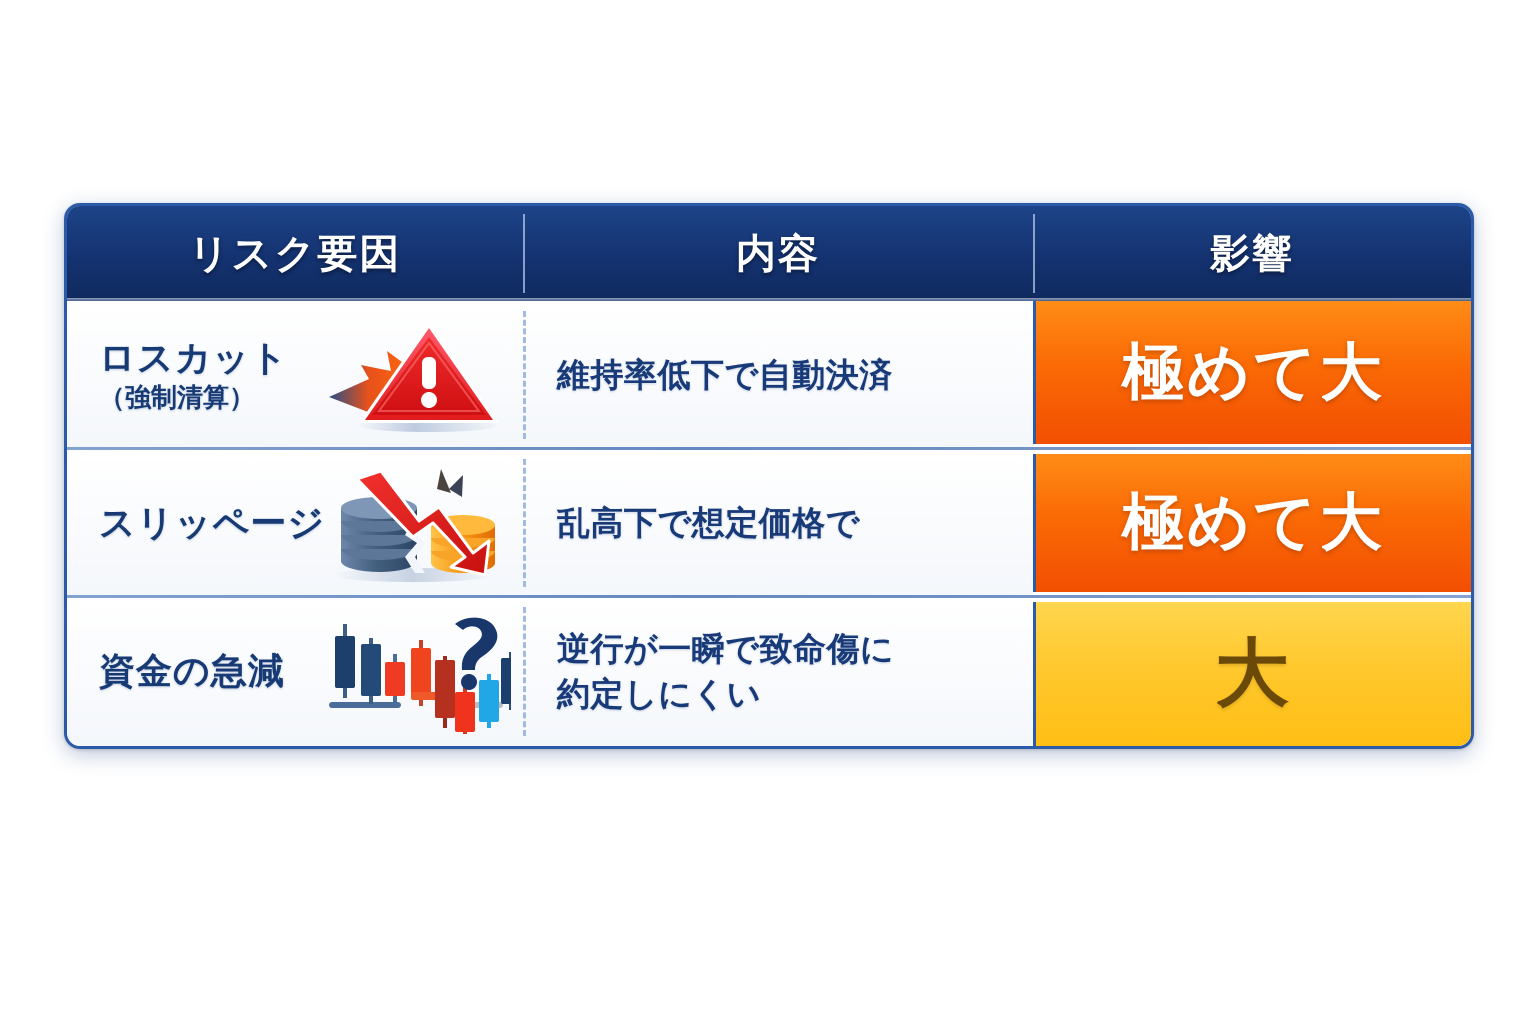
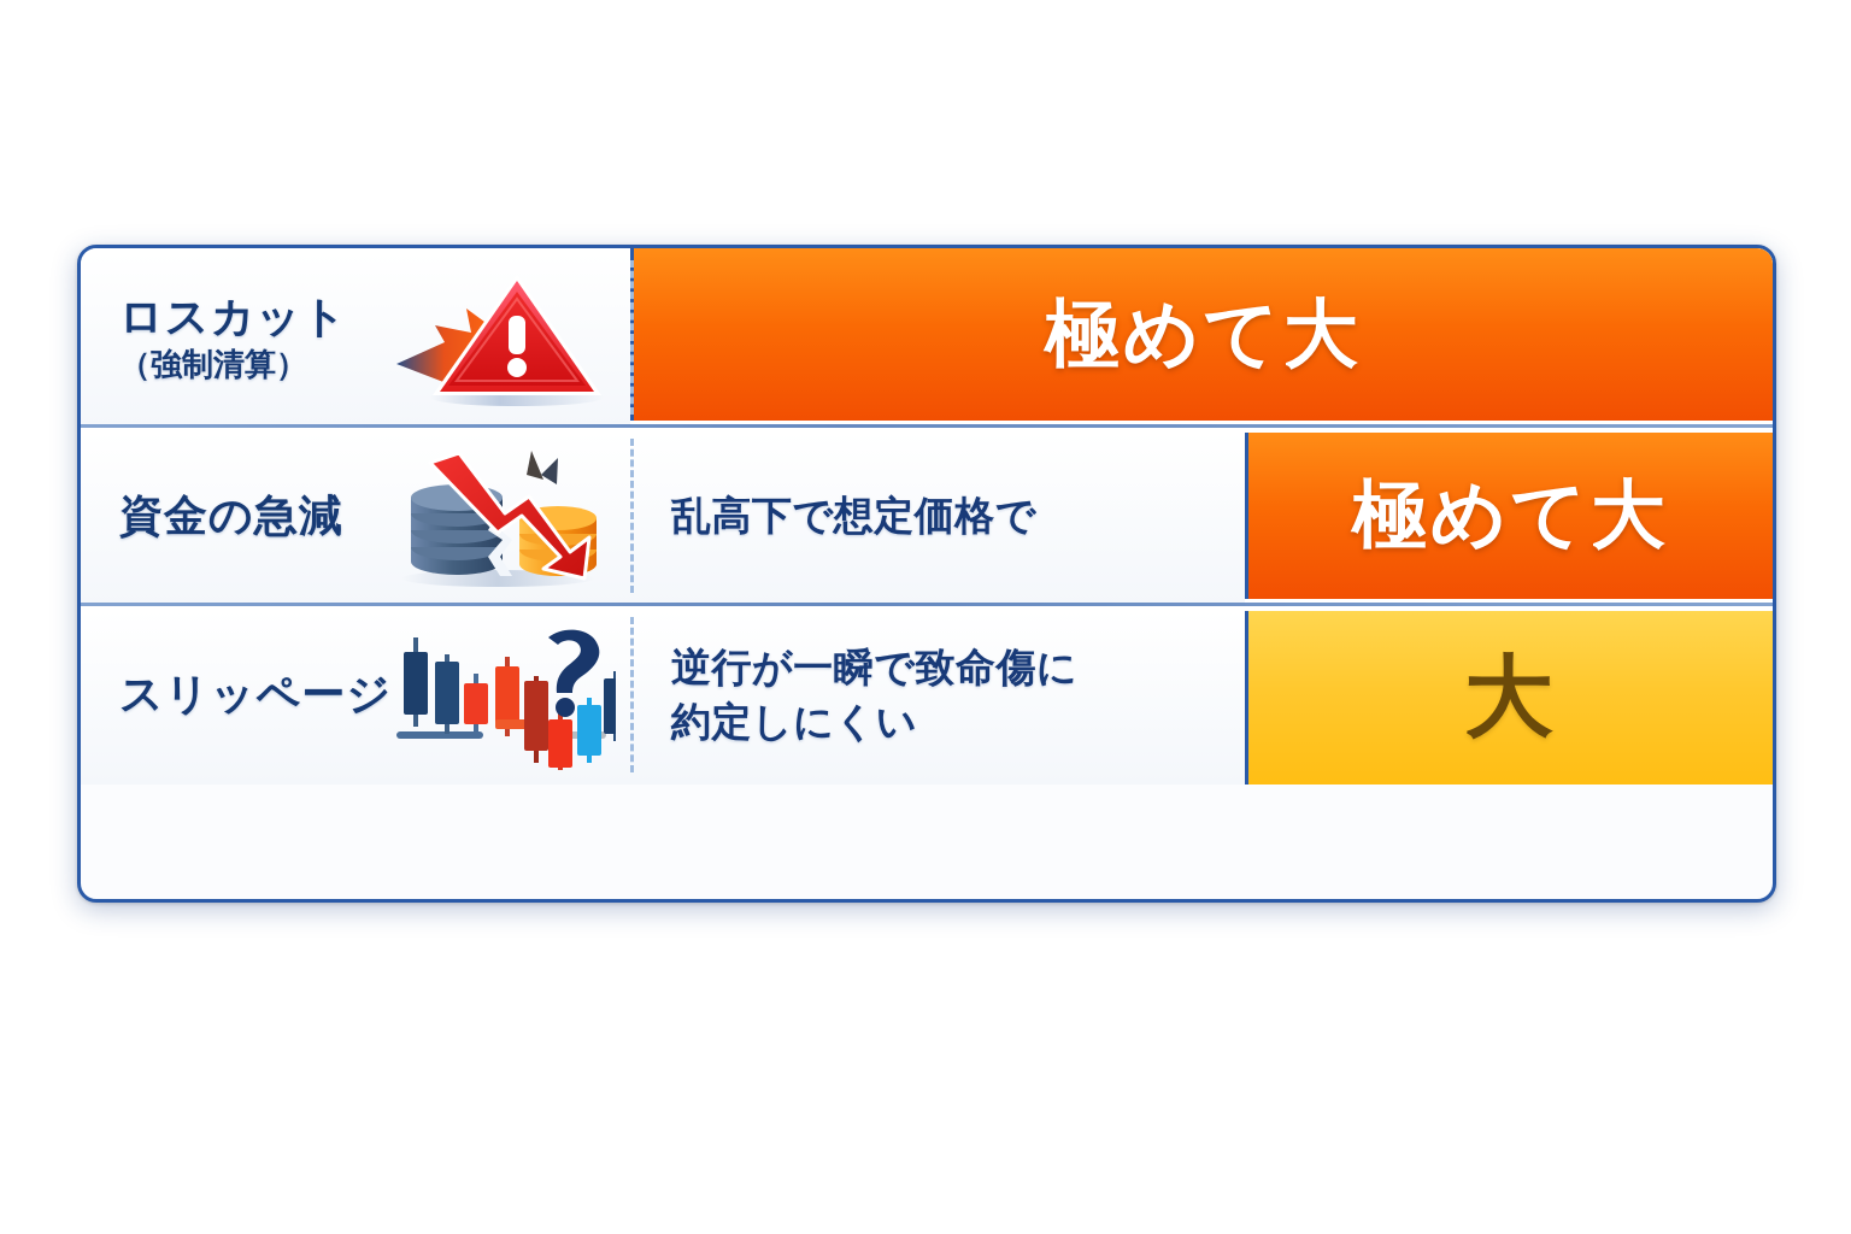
- リスク要因
- 内容
- 影響
  ロスカット
  （強制清算）
- 維持率低下で自動決済
  極めて大
- スリッページ
+ 資金の急減
  乱高下で想定価格で
  極めて大
- 資金の急減
+ スリッページ
  逆行が一瞬で致命傷に
  約定しにくい
  大
